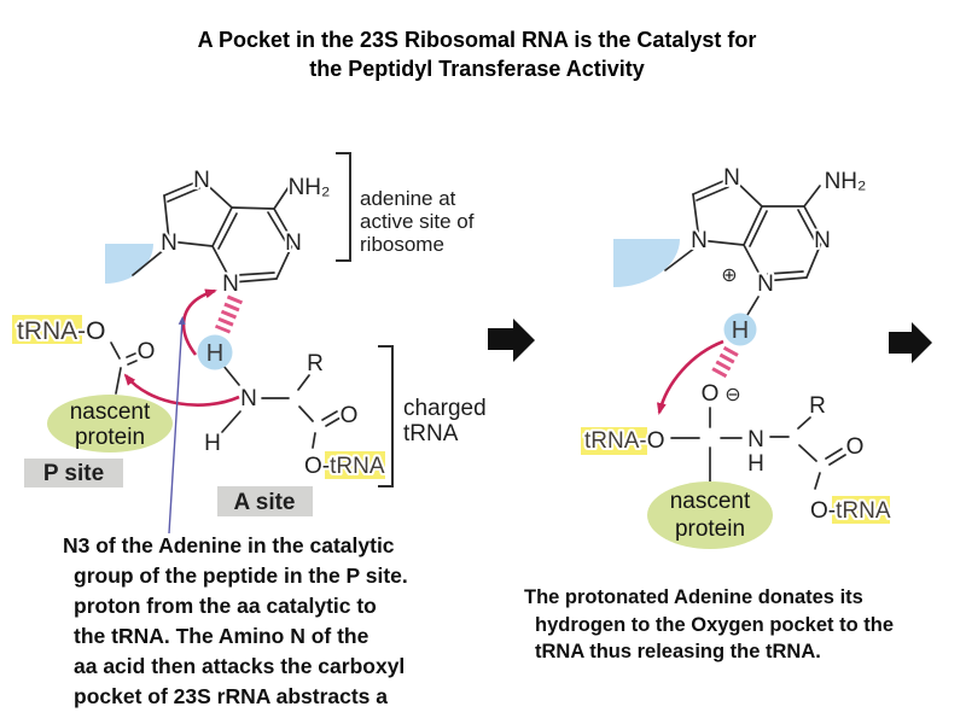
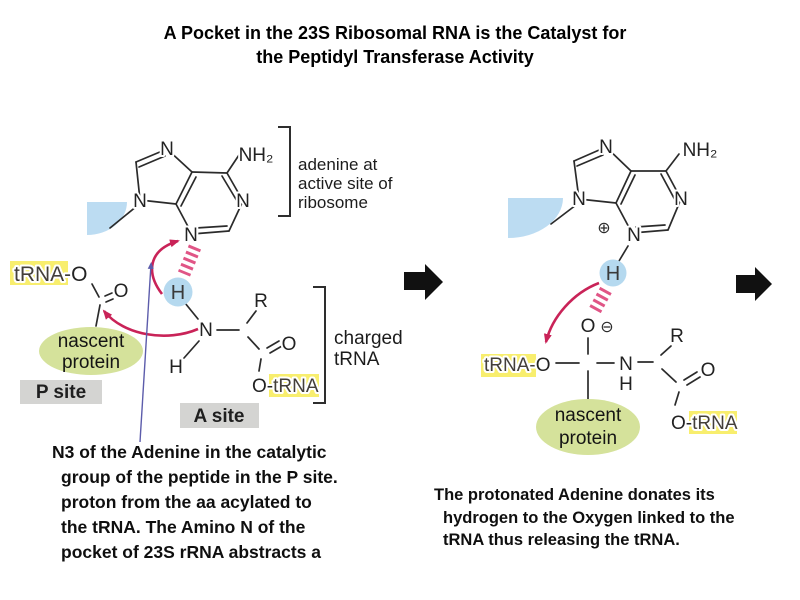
  A Pocket in the 23S Ribosomal RNA is the Catalyst for
  the Peptidyl Transferase Activity
  tRNA-O
  O
  nascent
  protein
  P site
  N
  H
  R
  O
  O-tRNA
  A site
  H
  N
  N
  NH₂
  N
  N
  adenine at
  active site of
  ribosome
  charged
  tRNA
  O
  ⊖
  tRNA-O
  N
  H
  R
  O
  O-tRNA
  nascent
  protein
  H
  N
  N
  NH₂
  N
  N
  ⊕
  N3 of the Adenine in the catalytic
  group of the peptide in the P site.
- proton from the aa catalytic to
+ proton from the aa acylated to
  the tRNA. The Amino N of the
- aa acid then attacks the carboxyl
  pocket of 23S rRNA abstracts a
  The protonated Adenine donates its
- hydrogen to the Oxygen pocket to the
+ hydrogen to the Oxygen linked to the
  tRNA thus releasing the tRNA.
